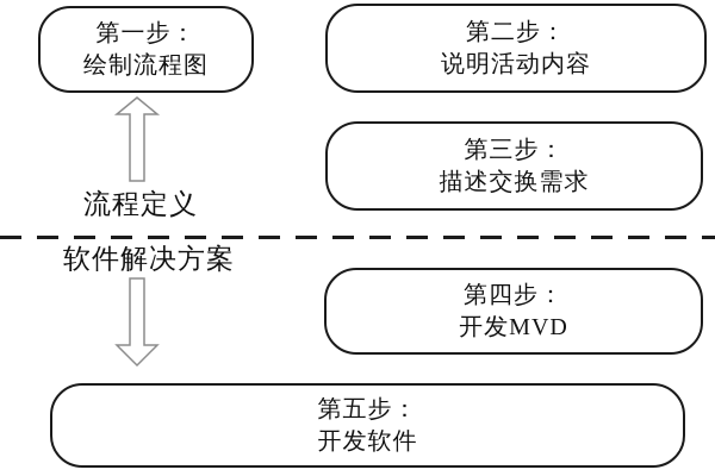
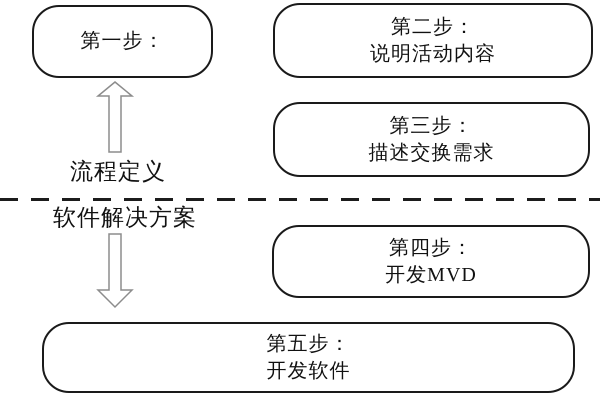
  第一步：
- 绘制流程图
  第二步：
  说明活动内容
  第三步：
  描述交换需求
  第四步：
  开发MVD
  第五步：
  开发软件
  流程定义
  软件解决方案
